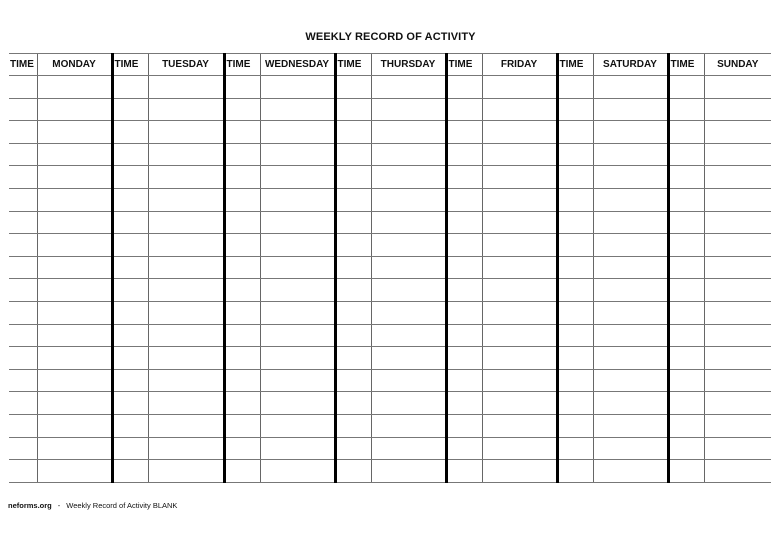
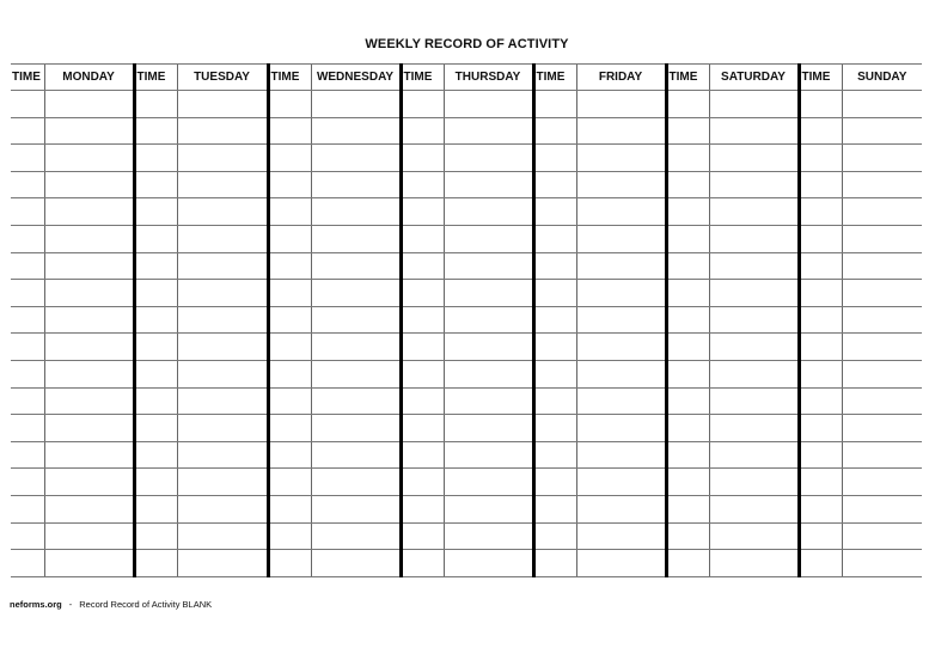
  WEEKLY RECORD OF ACTIVITY
  TIME	MONDAY	TIME	TUESDAY	TIME	WEDNESDAY	TIME	THURSDAY	TIME	FRIDAY	TIME	SATURDAY	TIME	SUNDAY
- neforms.org - Weekly Record of Activity BLANK
+ neforms.org - Record Record of Activity BLANK
